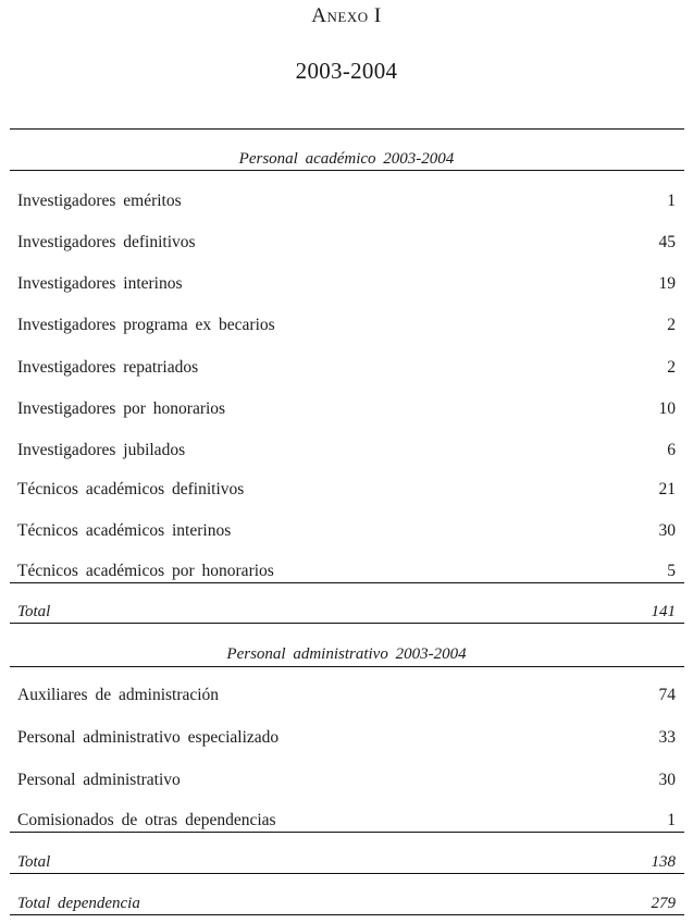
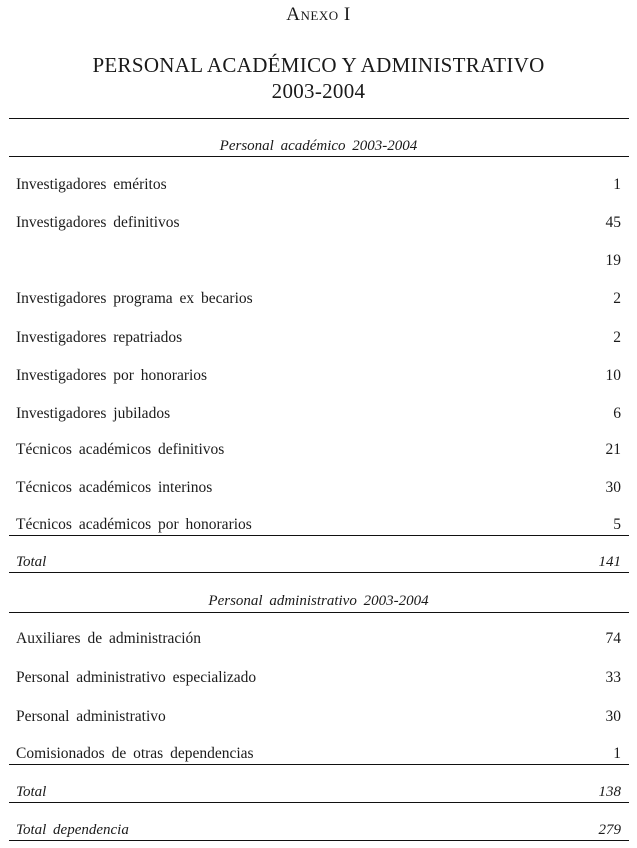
  Anexo I
+ PERSONAL ACADÉMICO Y ADMINISTRATIVO
  2003-2004
  Personal académico 2003-2004
  Investigadores eméritos
  1
  Investigadores definitivos
  45
- Investigadores interinos
  19
  Investigadores programa ex becarios
  2
  Investigadores repatriados
  2
  Investigadores por honorarios
  10
  Investigadores jubilados
  6
  Técnicos académicos definitivos
  21
  Técnicos académicos interinos
  30
  Técnicos académicos por honorarios
  5
  Total
  141
  Personal administrativo 2003-2004
  Auxiliares de administración
  74
  Personal administrativo especializado
  33
  Personal administrativo
  30
  Comisionados de otras dependencias
  1
  Total
  138
  Total dependencia
  279
